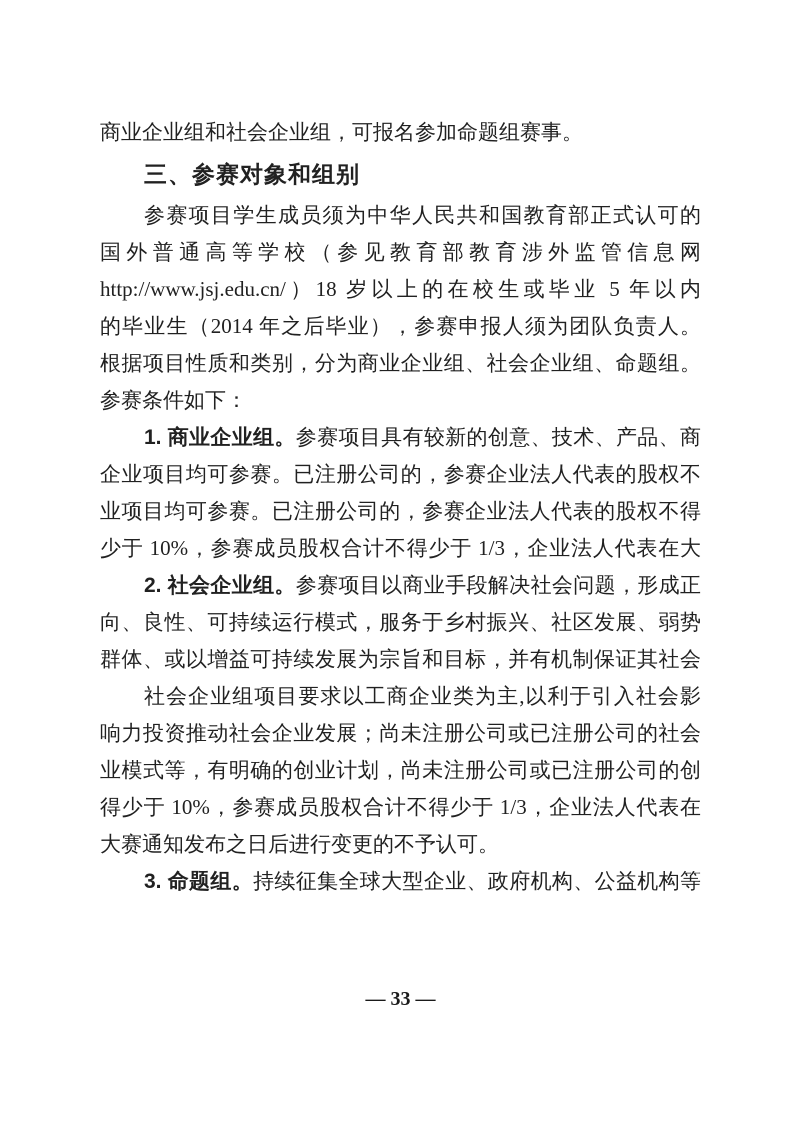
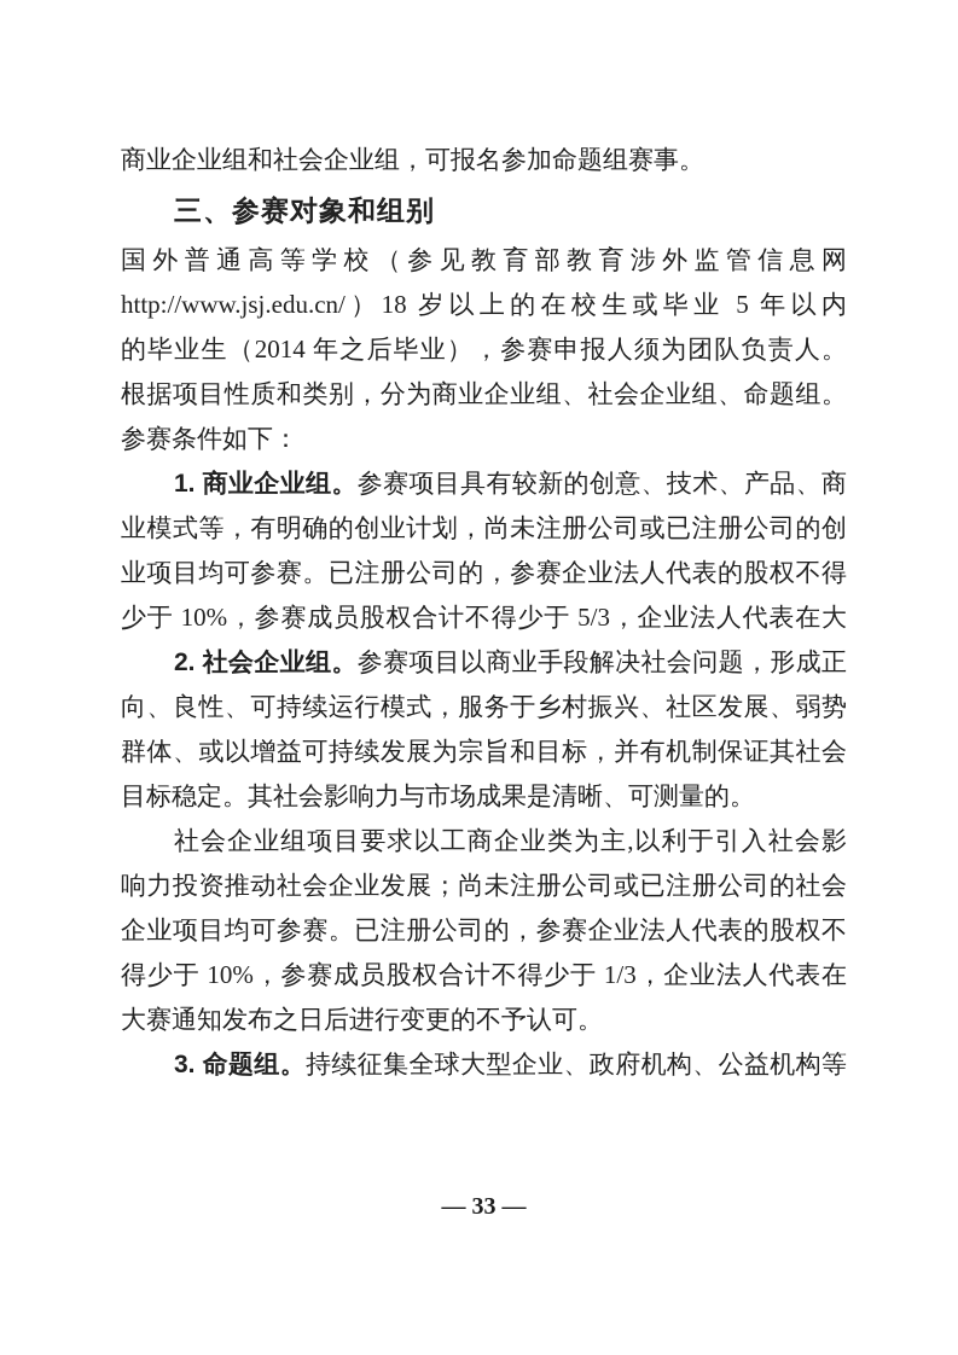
  商业企业组和社会企业组，可报名参加命题组赛事。
  三、参赛对象和组别
- 参赛项目学生成员须为中华人民共和国教育部正式认可的
  国外普通高等学校（参见教育部教育涉外监管信息网
  http://www.jsj.edu.cn/）18 岁以上的在校生或毕业 5 年以内
  的毕业生（2014 年之后毕业），参赛申报人须为团队负责人。
  根据项目性质和类别，分为商业企业组、社会企业组、命题组。
  参赛条件如下：
  1. 商业企业组。参赛项目具有较新的创意、技术、产品、商
- 企业项目均可参赛。已注册公司的，参赛企业法人代表的股权不
+ 业模式等，有明确的创业计划，尚未注册公司或已注册公司的创
  业项目均可参赛。已注册公司的，参赛企业法人代表的股权不得
- 少于 10%，参赛成员股权合计不得少于 1/3，企业法人代表在大
+ 少于 10%，参赛成员股权合计不得少于 5/3，企业法人代表在大
  2. 社会企业组。参赛项目以商业手段解决社会问题，形成正
  向、良性、可持续运行模式，服务于乡村振兴、社区发展、弱势
  群体、或以增益可持续发展为宗旨和目标，并有机制保证其社会
+ 目标稳定。其社会影响力与市场成果是清晰、可测量的。
  社会企业组项目要求以工商企业类为主,以利于引入社会影
  响力投资推动社会企业发展；尚未注册公司或已注册公司的社会
- 业模式等，有明确的创业计划，尚未注册公司或已注册公司的创
+ 企业项目均可参赛。已注册公司的，参赛企业法人代表的股权不
  得少于 10%，参赛成员股权合计不得少于 1/3，企业法人代表在
  大赛通知发布之日后进行变更的不予认可。
  3. 命题组。持续征集全球大型企业、政府机构、公益机构等
  — 33 —
